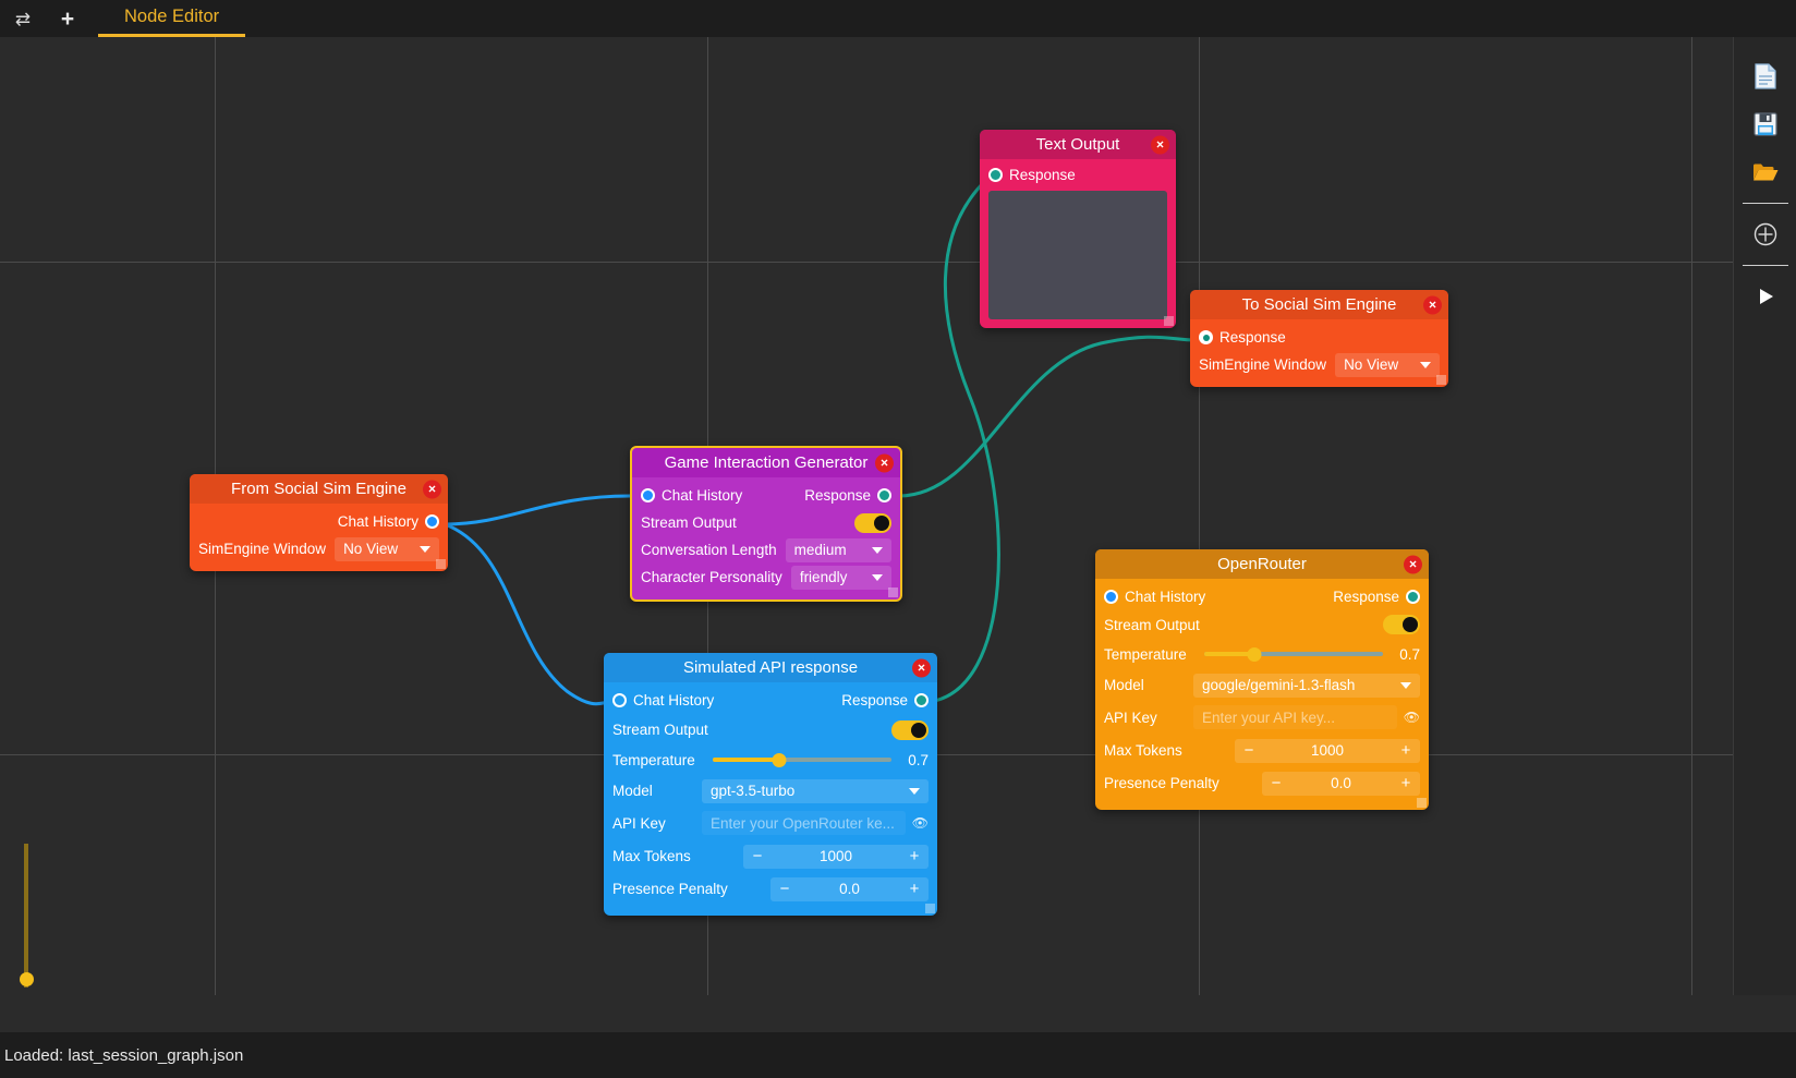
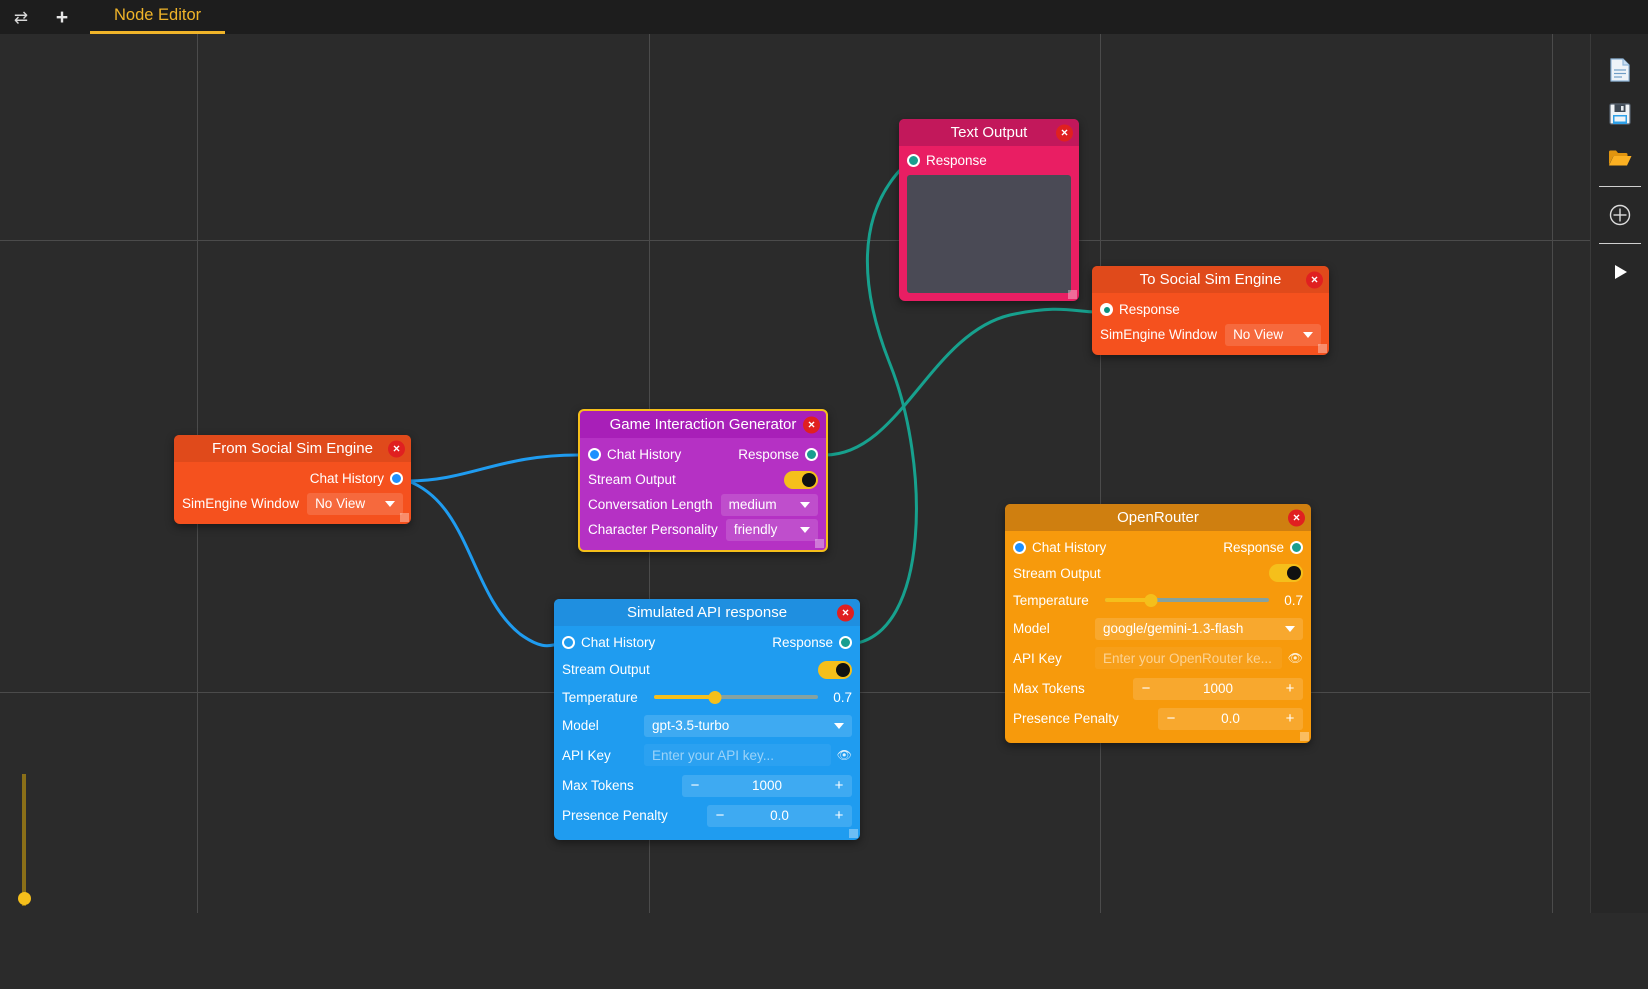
  ⇄
  +
  Node Editor
  Text Output
  ×
  Response
  To Social Sim Engine
  ×
  Response
  SimEngine Window
  No View
  From Social Sim Engine
  ×
  Chat History
  SimEngine Window
  No View
  Game Interaction Generator
  ×
  Chat History
  Response
  Stream Output
  Conversation Length
  medium
  Character Personality
  friendly
  Simulated API response
  ×
  Chat History
  Response
  Stream Output
  Temperature
  0.7
  Model
  gpt-3.5-turbo
  API Key
- Enter your OpenRouter ke...
+ Enter your API key...
  👁
  Max Tokens
  −
  1000
  +
  Presence Penalty
  −
  0.0
  +
  OpenRouter
  ×
  Chat History
  Response
  Stream Output
  Temperature
  0.7
  Model
  google/gemini-1.3-flash
  API Key
- Enter your API key...
+ Enter your OpenRouter ke...
  👁
  Max Tokens
  −
  1000
  +
  Presence Penalty
  −
  0.0
  +
- Loaded: last_session_graph.json
